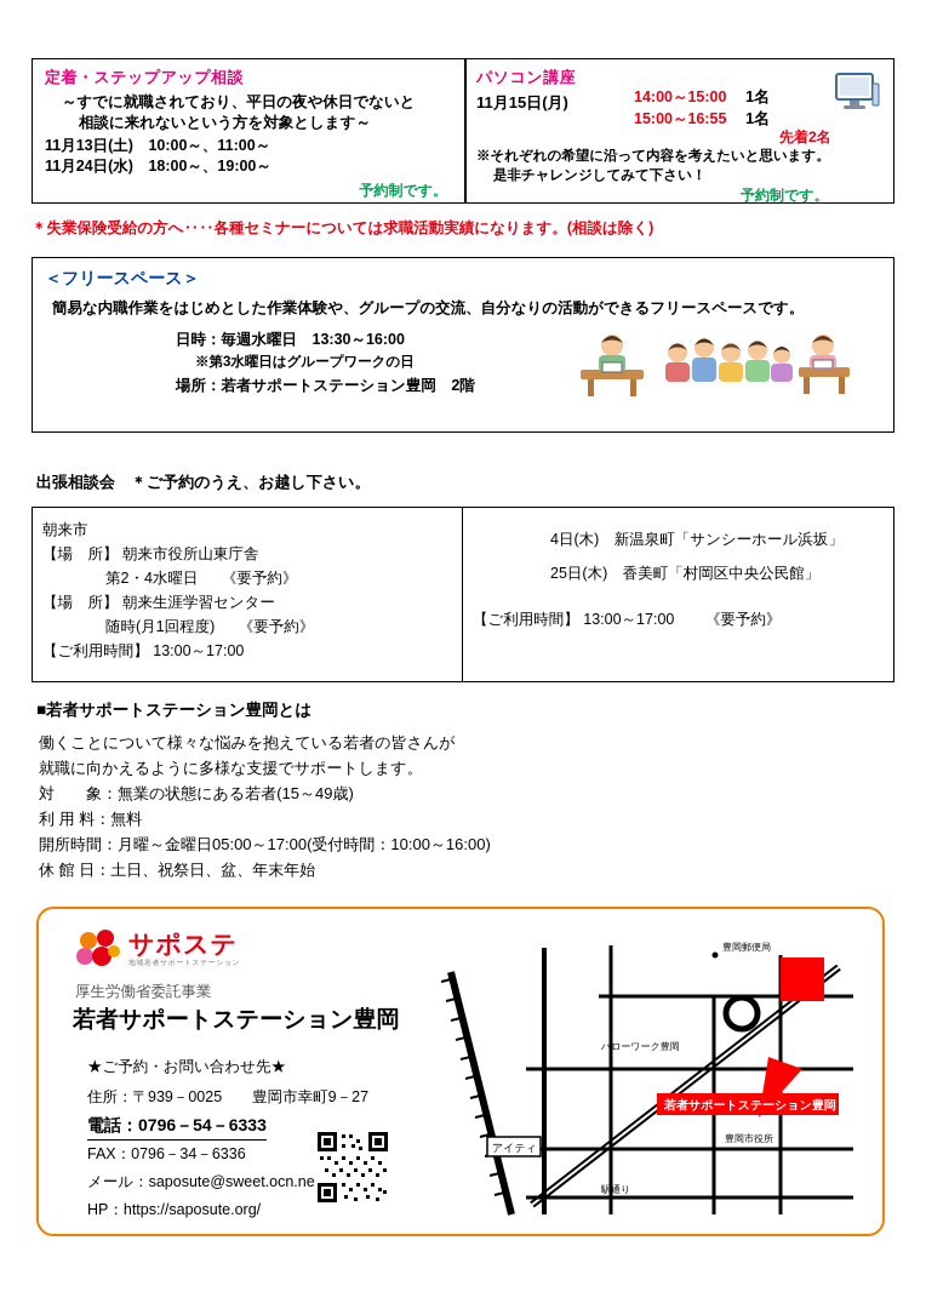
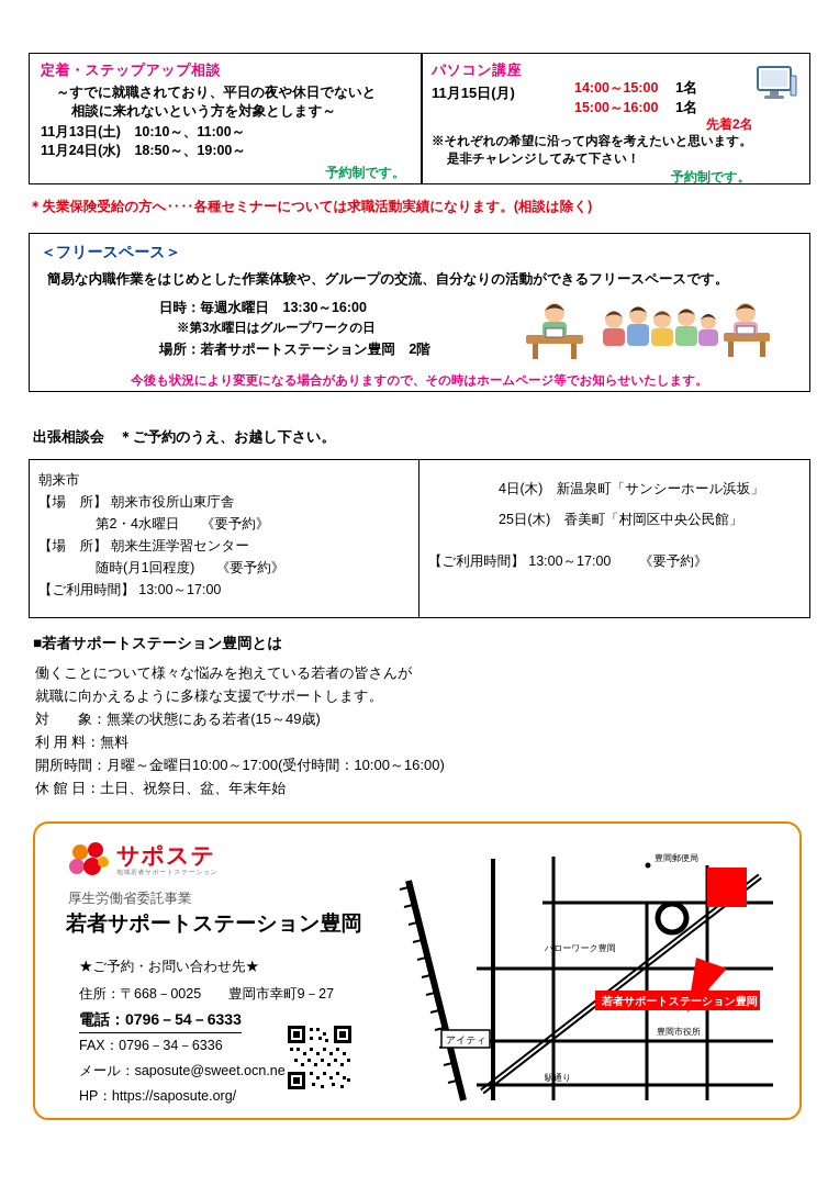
  定着・ステップアップ相談
  ～すでに就職されており、平日の夜や休日でないと
  相談に来れないという方を対象とします～
- 11月13日(土) 10:00～、11:00～
+ 11月13日(土) 10:10～、11:00～
- 11月24日(水) 18:00～、19:00～
+ 11月24日(水) 18:50～、19:00～
  予約制です。
  パソコン講座
  11月15日(月)
  14:00～15:00 1名
- 15:00～16:55 1名
+ 15:00～16:00 1名
  先着2名
  ※それぞれの希望に沿って内容を考えたいと思います。
  是非チャレンジしてみて下さい！
  予約制です。
  ＊失業保険受給の方へ‥‥各種セミナーについては求職活動実績になります。(相談は除く)
  ＜フリースペース＞
  簡易な内職作業をはじめとした作業体験や、グループの交流、自分なりの活動ができるフリースペースです。
  日時：毎週水曜日 13:30～16:00
  ※第3水曜日はグループワークの日
  場所：若者サポートステーション豊岡 2階
+ 今後も状況により変更になる場合がありますので、その時はホームページ等でお知らせいたします。
  出張相談会 ＊ご予約のうえ、お越し下さい。
  朝来市
  【場 所】 朝来市役所山東庁舎
  第2・4水曜日 《要予約》
  【場 所】 朝来生涯学習センター
  随時(月1回程度) 《要予約》
  【ご利用時間】 13:00～17:00
  4日(木) 新温泉町「サンシーホール浜坂」
  25日(木) 香美町「村岡区中央公民館」
  【ご利用時間】 13:00～17:00 《要予約》
  ■若者サポートステーション豊岡とは
  働くことについて様々な悩みを抱えている若者の皆さんが
  就職に向かえるように多様な支援でサポートします。
  対 象：無業の状態にある若者(15～49歳)
  利 用 料：無料
- 開所時間：月曜～金曜日05:00～17:00(受付時間：10:00～16:00)
+ 開所時間：月曜～金曜日10:00～17:00(受付時間：10:00～16:00)
  休 館 日：土日、祝祭日、盆、年末年始
  サポステ
  厚生労働省委託事業
  若者サポートステーション豊岡
  ★ご予約・お問い合わせ先★
- 住所：〒939－0025 豊岡市幸町9－27
+ 住所：〒668－0025 豊岡市幸町9－27
  電話：0796－54－6333
  FAX：0796－34－6336
  メール：saposute@sweet.ocn.ne
  HP：https://saposute.org/
  豊岡郵便局
  ハローワーク豊岡
  豊岡市役所
  駅通り
  アイティ
  若者サポートステーション豊岡
